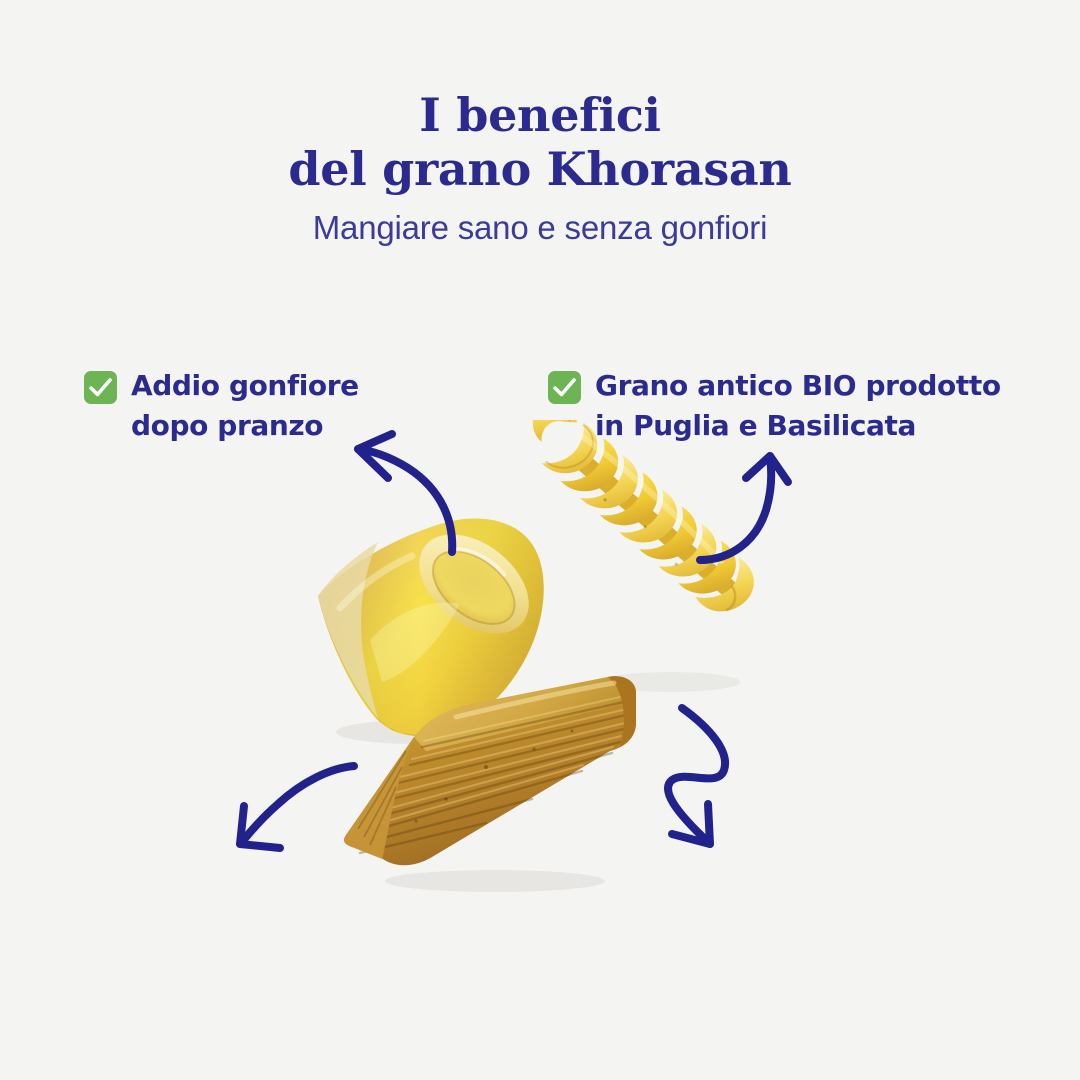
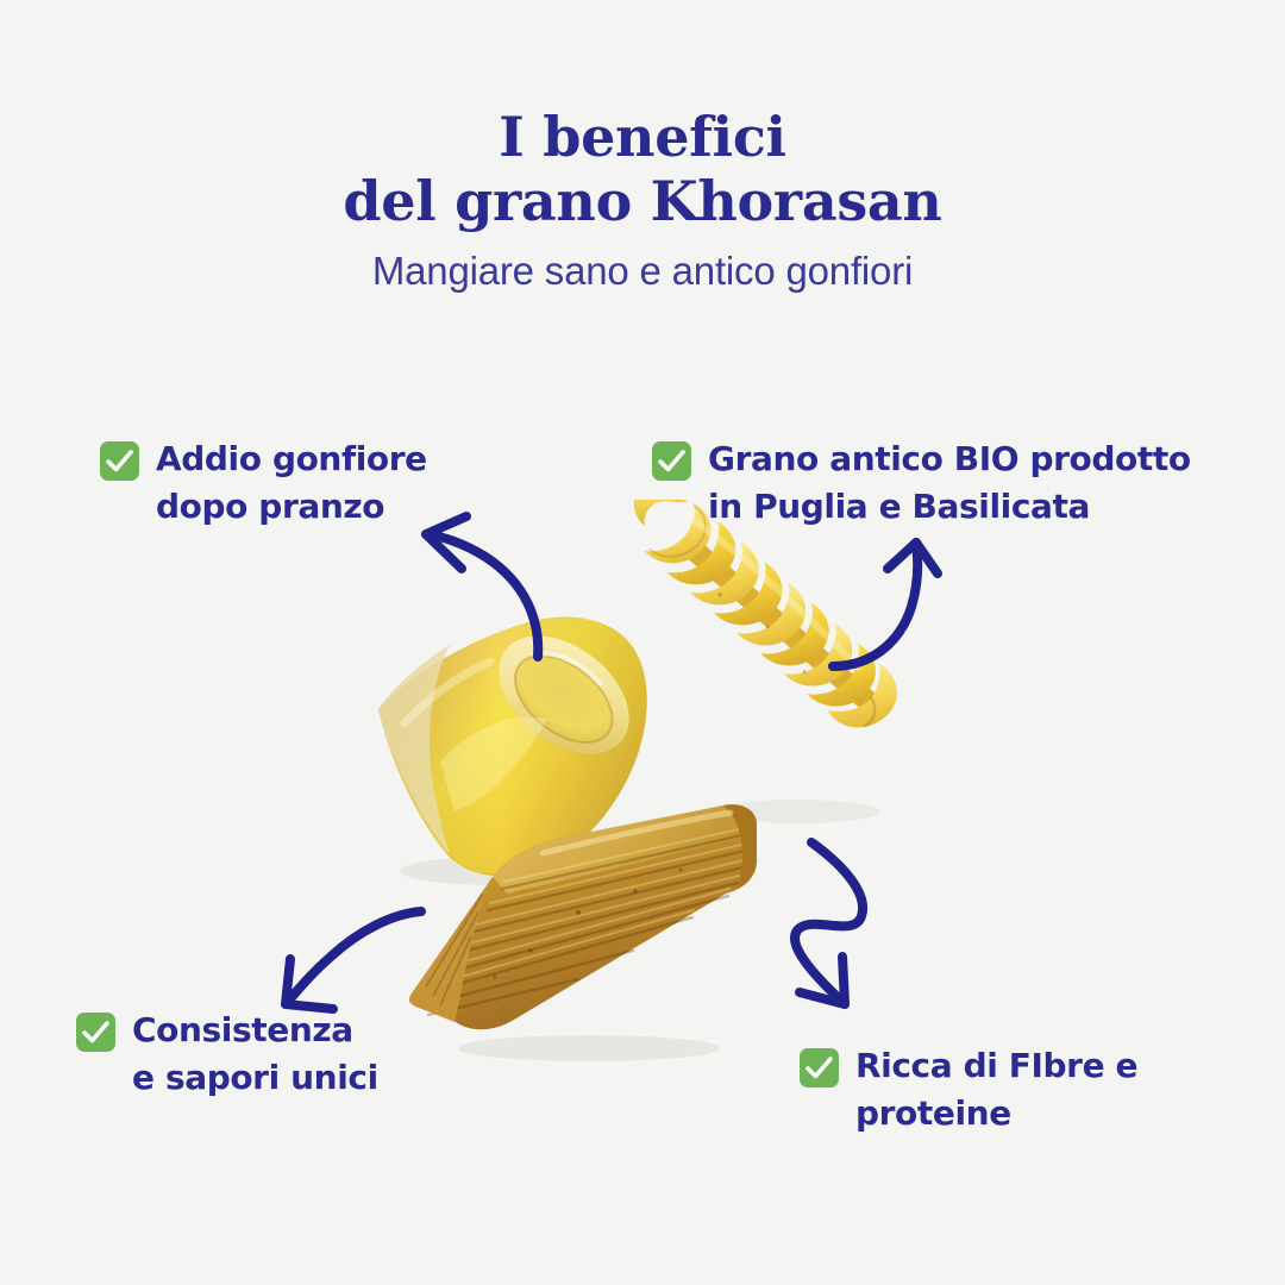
  I benefici
  del grano Khorasan
- Mangiare sano e senza gonfiori
+ Mangiare sano e antico gonfiori
  Addio gonfiore
  dopo pranzo
  Grano antico BIO prodotto
  in Puglia e Basilicata
+ Consistenza
+ e sapori unici
+ Ricca di FIbre e
+ proteine
